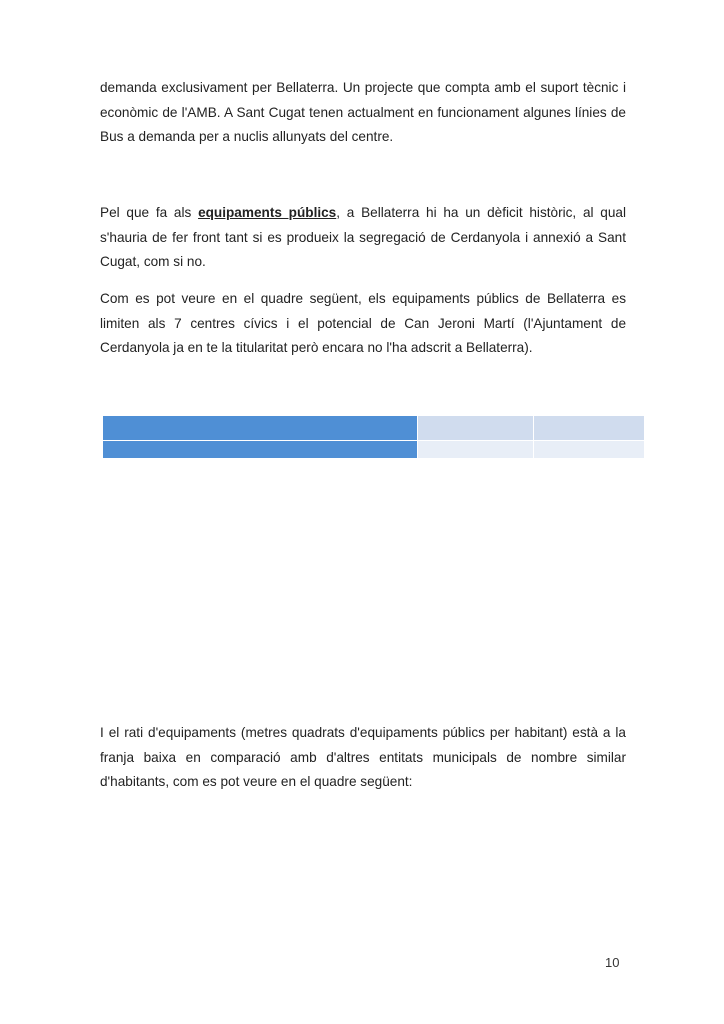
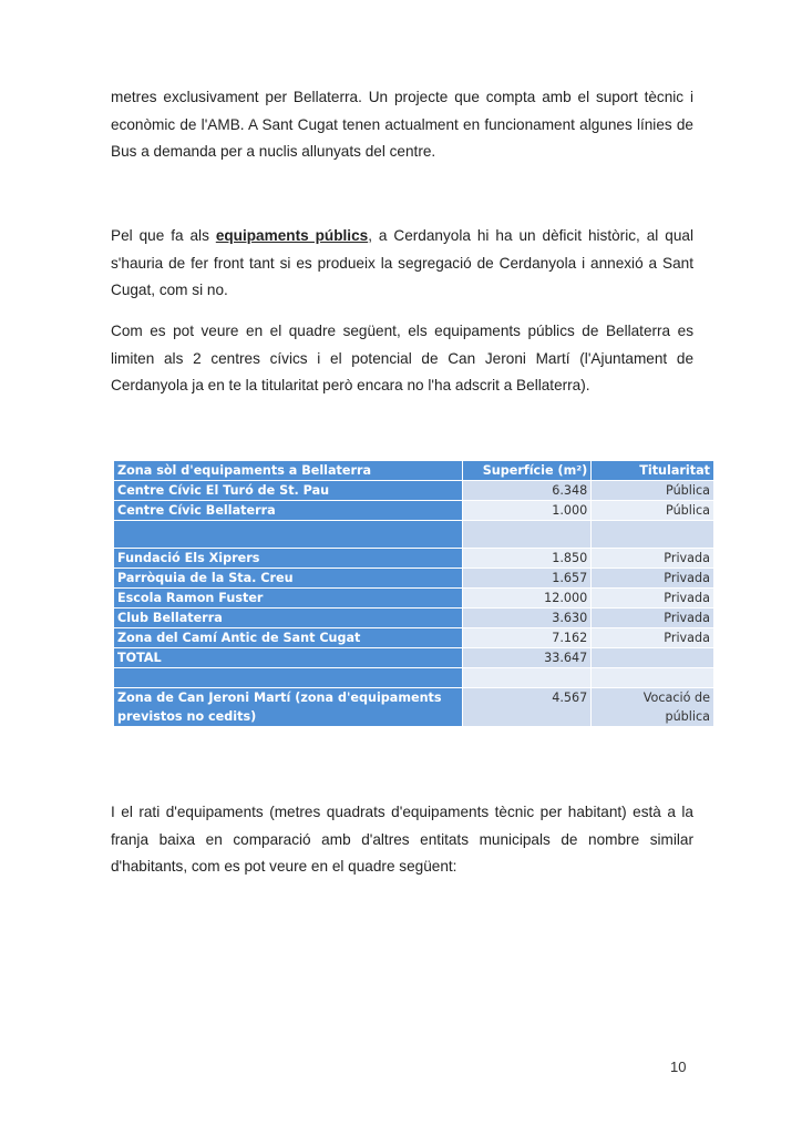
- demanda exclusivament per Bellaterra. Un projecte que compta amb el suport tècnic i econòmic de l'AMB. A Sant Cugat tenen actualment en funcionament algunes línies de Bus a demanda per a nuclis allunyats del centre.
+ metres exclusivament per Bellaterra. Un projecte que compta amb el suport tècnic i econòmic de l'AMB. A Sant Cugat tenen actualment en funcionament algunes línies de Bus a demanda per a nuclis allunyats del centre.
- Pel que fa als equipaments públics, a Bellaterra hi ha un dèficit històric, al qual s'hauria de fer front tant si es produeix la segregació de Cerdanyola i annexió a Sant Cugat, com si no.
+ Pel que fa als equipaments públics, a Cerdanyola hi ha un dèficit històric, al qual s'hauria de fer front tant si es produeix la segregació de Cerdanyola i annexió a Sant Cugat, com si no.
- Com es pot veure en el quadre següent, els equipaments públics de Bellaterra es limiten als 7 centres cívics i el potencial de Can Jeroni Martí (l'Ajuntament de Cerdanyola ja en te la titularitat però encara no l'ha adscrit a Bellaterra).
+ Com es pot veure en el quadre següent, els equipaments públics de Bellaterra es limiten als 2 centres cívics i el potencial de Can Jeroni Martí (l'Ajuntament de Cerdanyola ja en te la titularitat però encara no l'ha adscrit a Bellaterra).
+ Zona sòl d'equipaments a Bellaterra	Superfície (m²)	Titularitat
+ Centre Cívic El Turó de St. Pau	6.348	Pública
+ Centre Cívic Bellaterra	1.000	Pública
+ Fundació Els Xiprers	1.850	Privada
+ Parròquia de la Sta. Creu	1.657	Privada
+ Escola Ramon Fuster	12.000	Privada
+ Club Bellaterra	3.630	Privada
+ Zona del Camí Antic de Sant Cugat	7.162	Privada
+ TOTAL	33.647
+ Zona de Can Jeroni Martí (zona d'equipaments previstos no cedits)	4.567	Vocació de pública
- I el rati d'equipaments (metres quadrats d'equipaments públics per habitant) està a la franja baixa en comparació amb d'altres entitats municipals de nombre similar d'habitants, com es pot veure en el quadre següent:
+ I el rati d'equipaments (metres quadrats d'equipaments tècnic per habitant) està a la franja baixa en comparació amb d'altres entitats municipals de nombre similar d'habitants, com es pot veure en el quadre següent:
  10
